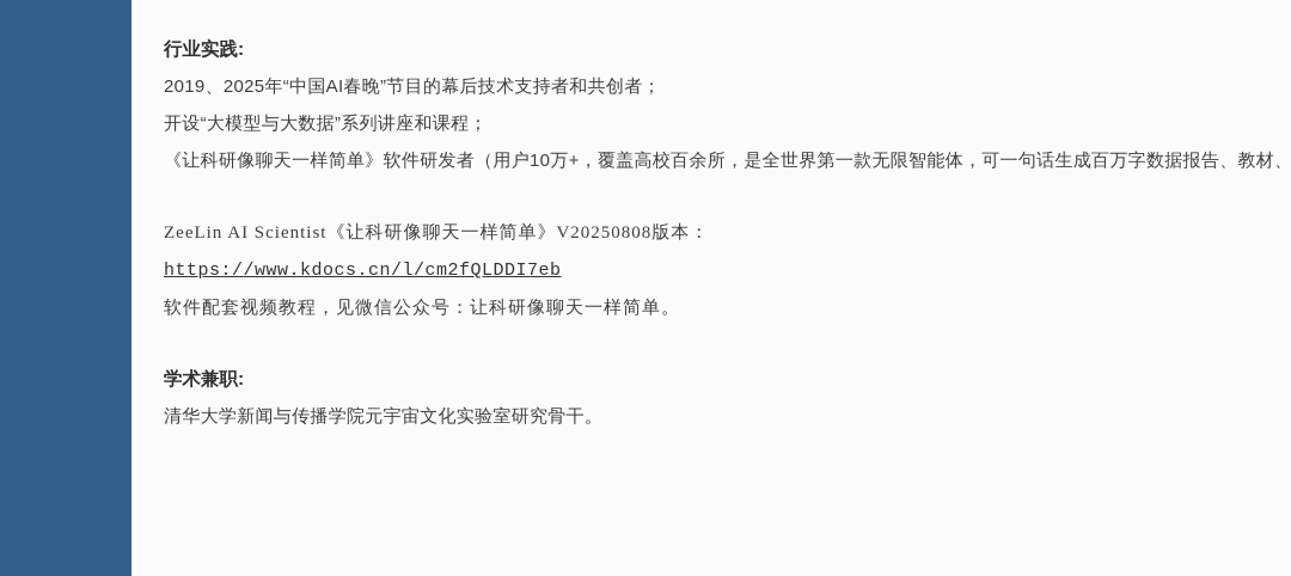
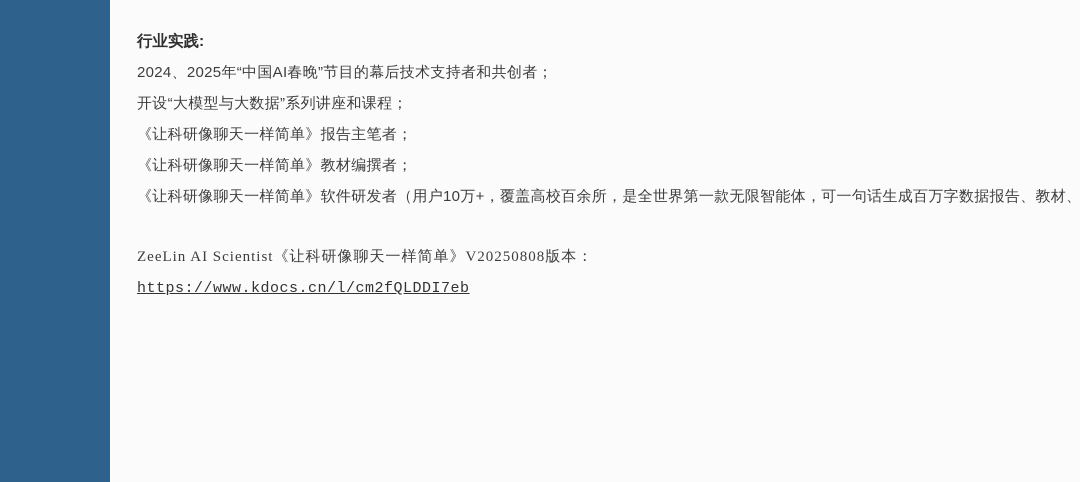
  行业实践:
- 2019、2025年“中国AI春晚”节目的幕后技术支持者和共创者；
+ 2024、2025年“中国AI春晚”节目的幕后技术支持者和共创者；
  开设“大模型与大数据”系列讲座和课程；
+ 《让科研像聊天一样简单》报告主笔者；
+ 《让科研像聊天一样简单》教材编撰者；
  《让科研像聊天一样简单》软件研发者（用户10万+，覆盖高校百余所，是全世界第一款无限智能体，可一句话生成百万字数据报告、教材、
  ZeeLin AI Scientist《让科研像聊天一样简单》V20250808版本：
  https://www.kdocs.cn/l/cm2fQLDDI7eb
- 软件配套视频教程，见微信公众号：让科研像聊天一样简单。
- 学术兼职:
- 清华大学新闻与传播学院元宇宙文化实验室研究骨干。
